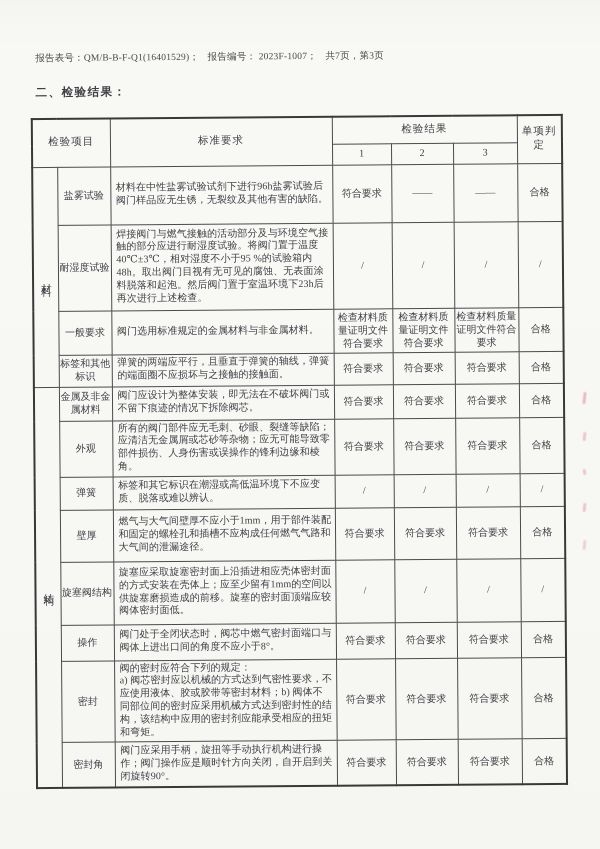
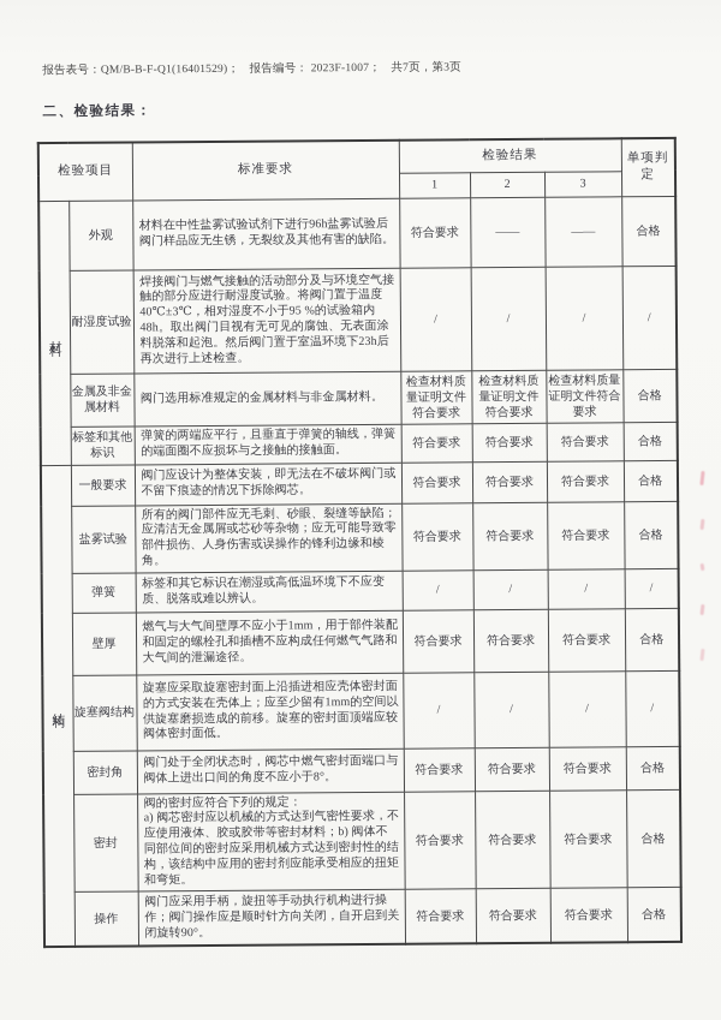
  报告表号：QM/B-B-F-Q1(16401529)； 报告编号： 2023F-1007； 共7页，第3页
  二、检验结果：
  检验项目	标准要求	检验结果	单项判定
  1	2	3
- 	盐雾试验	材料在中性盐雾试验试剂下进行96h盐雾试验后阀门样品应无生锈，无裂纹及其他有害的缺陷。	符合要求	——	——	合格
+ 	外观	材料在中性盐雾试验试剂下进行96h盐雾试验后阀门样品应无生锈，无裂纹及其他有害的缺陷。	符合要求	——	——	合格
  耐湿度试验	焊接阀门与燃气接触的活动部分及与环境空气接触的部分应进行耐湿度试验。将阀门置于温度40℃±3℃，相对湿度不小于95 %的试验箱内48h。取出阀门目视有无可见的腐蚀、无表面涂料脱落和起泡。然后阀门置于室温环境下23h后再次进行上述检查。	/	/	/	/
- 一般要求	阀门选用标准规定的金属材料与非金属材料。	检查材料质量证明文件符合要求	检查材料质量证明文件符合要求	检查材料质量证明文件符合要求	合格
+ 金属及非金属材料	阀门选用标准规定的金属材料与非金属材料。	检查材料质量证明文件符合要求	检查材料质量证明文件符合要求	检查材料质量证明文件符合要求	合格
  标签和其他标识	弹簧的两端应平行，且垂直于弹簧的轴线，弹簧的端面圈不应损坏与之接触的接触面。	符合要求	符合要求	符合要求	合格
- 	金属及非金属材料	阀门应设计为整体安装，即无法在不破坏阀门或不留下痕迹的情况下拆除阀芯。	符合要求	符合要求	符合要求	合格
+ 	一般要求	阀门应设计为整体安装，即无法在不破坏阀门或不留下痕迹的情况下拆除阀芯。	符合要求	符合要求	符合要求	合格
- 外观	所有的阀门部件应无毛刺、砂眼、裂缝等缺陷；应清洁无金属屑或芯砂等杂物；应无可能导致零部件损伤、人身伤害或误操作的锋利边缘和棱角。	符合要求	符合要求	符合要求	合格
+ 盐雾试验	所有的阀门部件应无毛刺、砂眼、裂缝等缺陷；应清洁无金属屑或芯砂等杂物；应无可能导致零部件损伤、人身伤害或误操作的锋利边缘和棱角。	符合要求	符合要求	符合要求	合格
  弹簧	标签和其它标识在潮湿或高低温环境下不应变质、脱落或难以辨认。	/	/	/	/
  壁厚	燃气与大气间壁厚不应小于1mm，用于部件装配和固定的螺栓孔和插槽不应构成任何燃气气路和大气间的泄漏途径。	符合要求	符合要求	符合要求	合格
  旋塞阀结构	旋塞应采取旋塞密封面上沿插进相应壳体密封面的方式安装在壳体上；应至少留有1mm的空间以供旋塞磨损造成的前移。旋塞的密封面顶端应较阀体密封面低。	/	/	/	/
- 操作	阀门处于全闭状态时，阀芯中燃气密封面端口与阀体上进出口间的角度不应小于8°。	符合要求	符合要求	符合要求	合格
+ 密封角	阀门处于全闭状态时，阀芯中燃气密封面端口与阀体上进出口间的角度不应小于8°。	符合要求	符合要求	符合要求	合格
  密封	阀的密封应符合下列的规定： a) 阀芯密封应以机械的方式达到气密性要求，不应使用液体、胶或胶带等密封材料；b) 阀体不同部位间的密封应采用机械方式达到密封性的结构，该结构中应用的密封剂应能承受相应的扭矩和弯矩。	符合要求	符合要求	符合要求	合格
- 密封角	阀门应采用手柄，旋扭等手动执行机构进行操作；阀门操作应是顺时针方向关闭，自开启到关闭旋转90°。	符合要求	符合要求	符合要求	合格
+ 操作	阀门应采用手柄，旋扭等手动执行机构进行操作；阀门操作应是顺时针方向关闭，自开启到关闭旋转90°。	符合要求	符合要求	符合要求	合格
